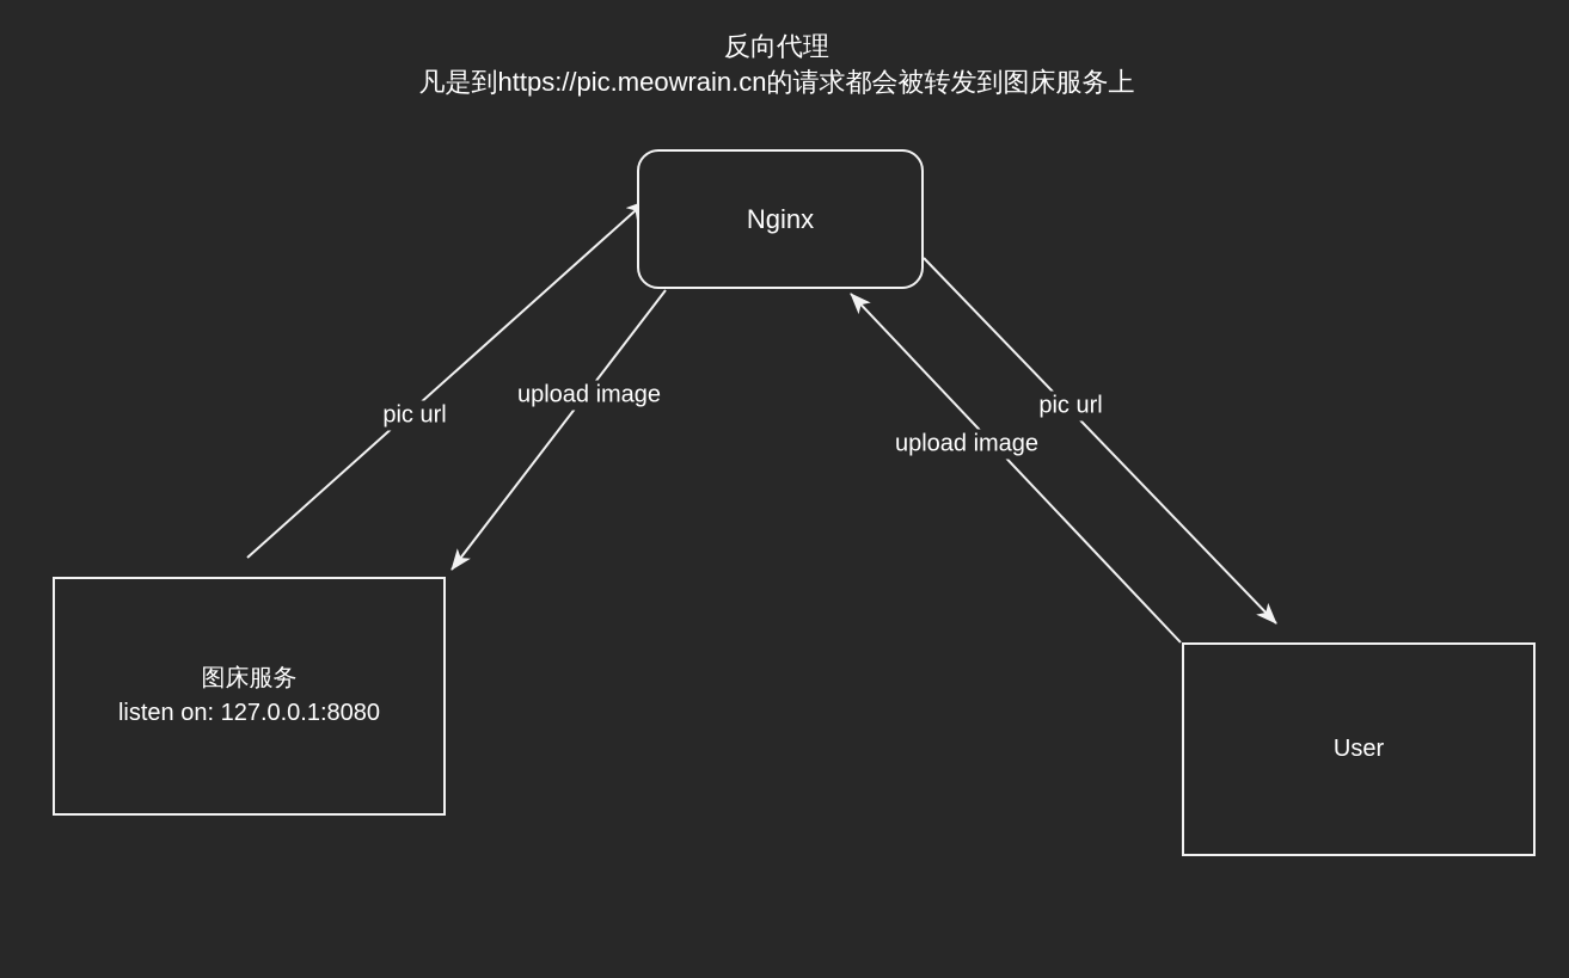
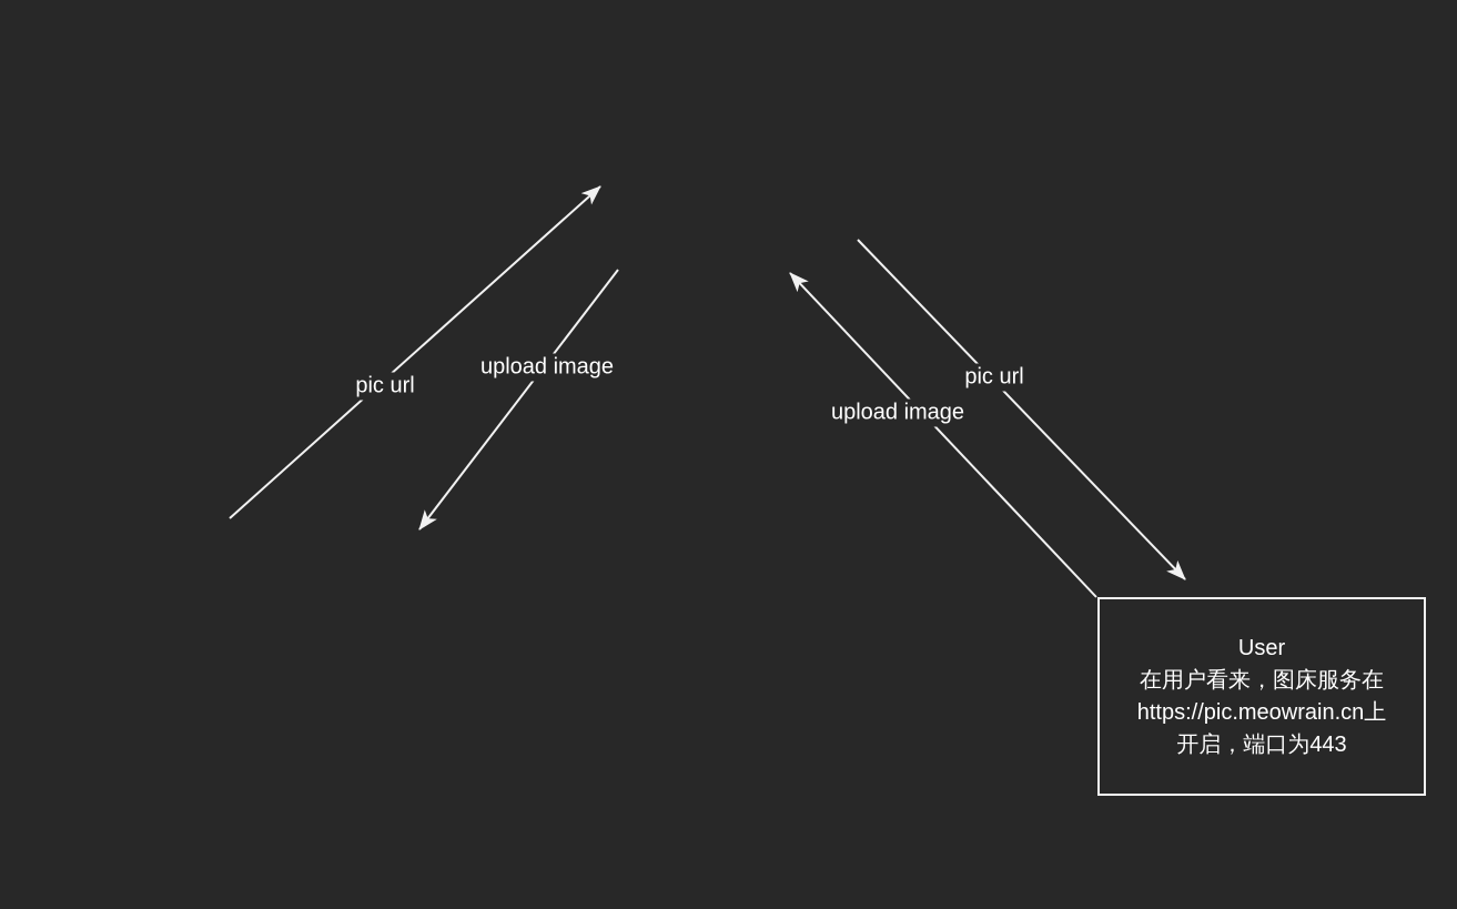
- 反向代理
- 凡是到https://pic.meowrain.cn的请求都会被转发到图床服务上
- Nginx
- 图床服务
- listen on: 127.0.0.1:8080
  User
+ 在用户看来，图床服务在
+ https://pic.meowrain.cn上
+ 开启，端口为443
  pic url
  upload image
  upload image
  pic url
